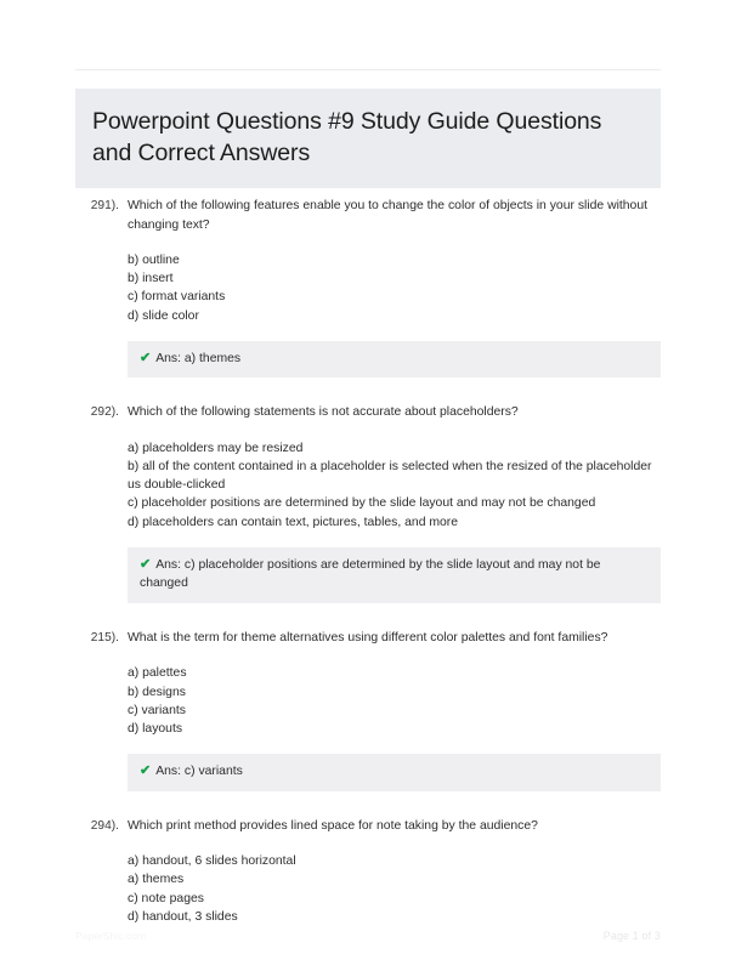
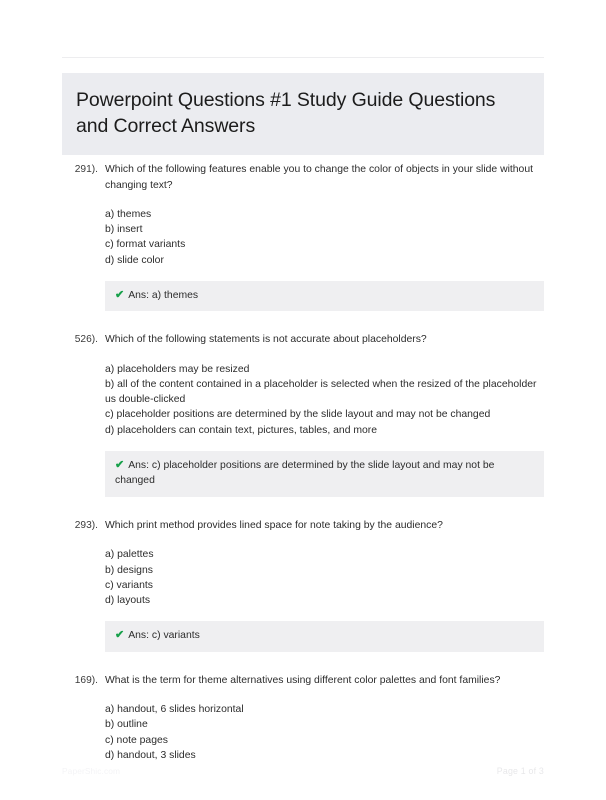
- Powerpoint Questions #9 Study Guide Questions and Correct Answers
+ Powerpoint Questions #1 Study Guide Questions and Correct Answers
  291).
  Which of the following features enable you to change the color of objects in your slide without changing text?
- b) outline
+ a) themes
  b) insert
  c) format variants
  d) slide color
  ✔ Ans: a) themes
- 292).
+ 526).
  Which of the following statements is not accurate about placeholders?
  a) placeholders may be resized
  b) all of the content contained in a placeholder is selected when the resized of the placeholder us double-clicked
  c) placeholder positions are determined by the slide layout and may not be changed
  d) placeholders can contain text, pictures, tables, and more
  ✔ Ans: c) placeholder positions are determined by the slide layout and may not be changed
- 215).
+ 293).
- What is the term for theme alternatives using different color palettes and font families?
+ Which print method provides lined space for note taking by the audience?
  a) palettes
  b) designs
  c) variants
  d) layouts
  ✔ Ans: c) variants
- 294).
+ 169).
- Which print method provides lined space for note taking by the audience?
+ What is the term for theme alternatives using different color palettes and font families?
  a) handout, 6 slides horizontal
- a) themes
+ b) outline
  c) note pages
  d) handout, 3 slides
